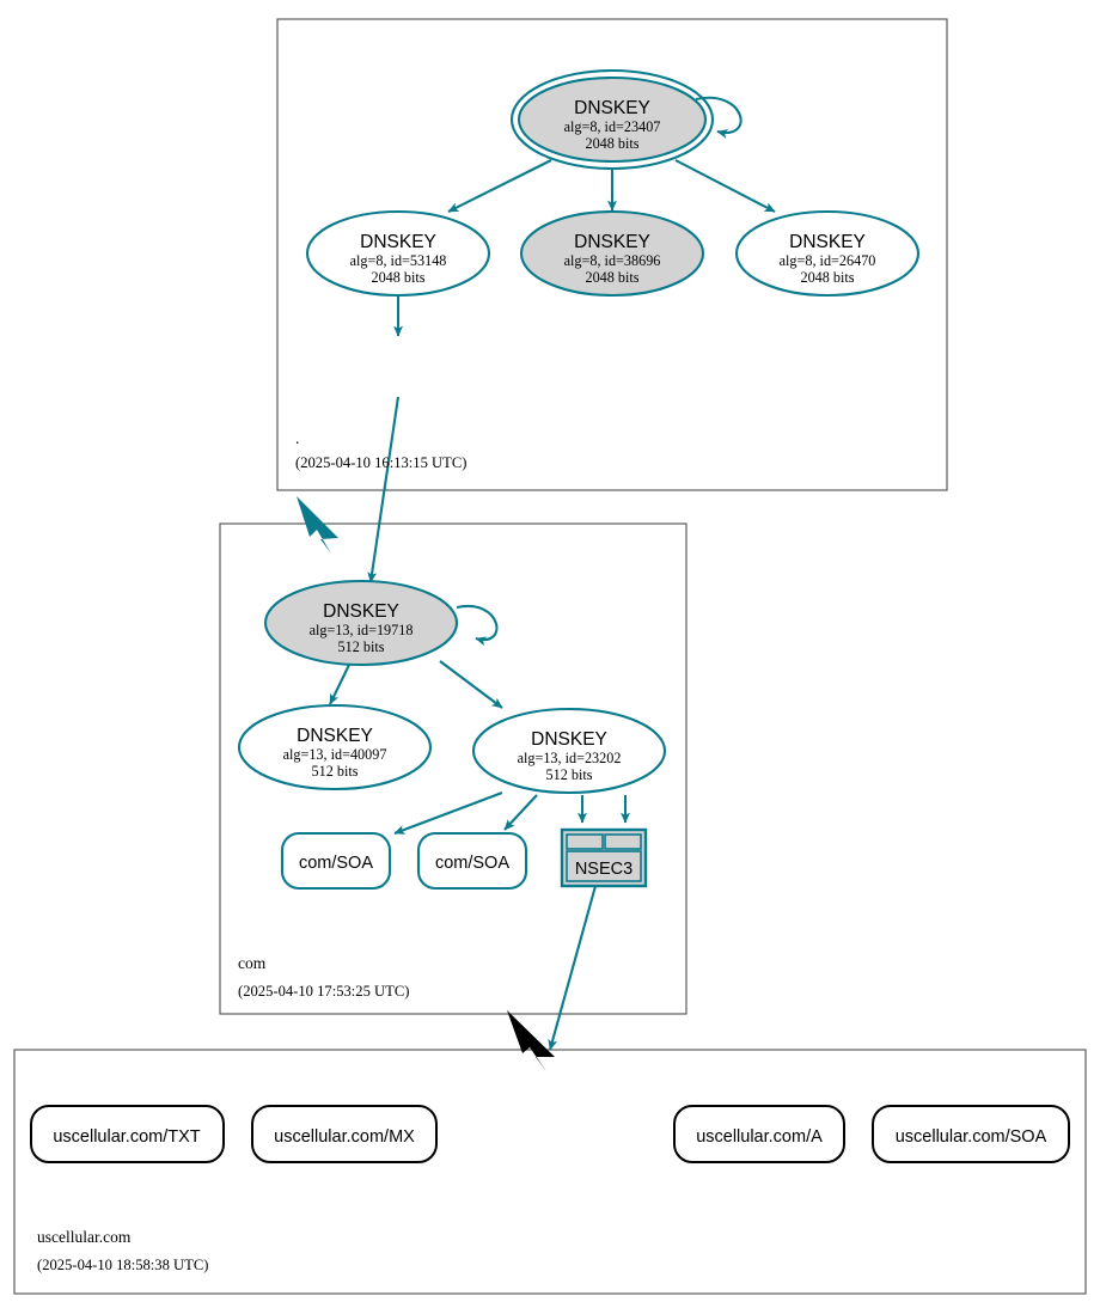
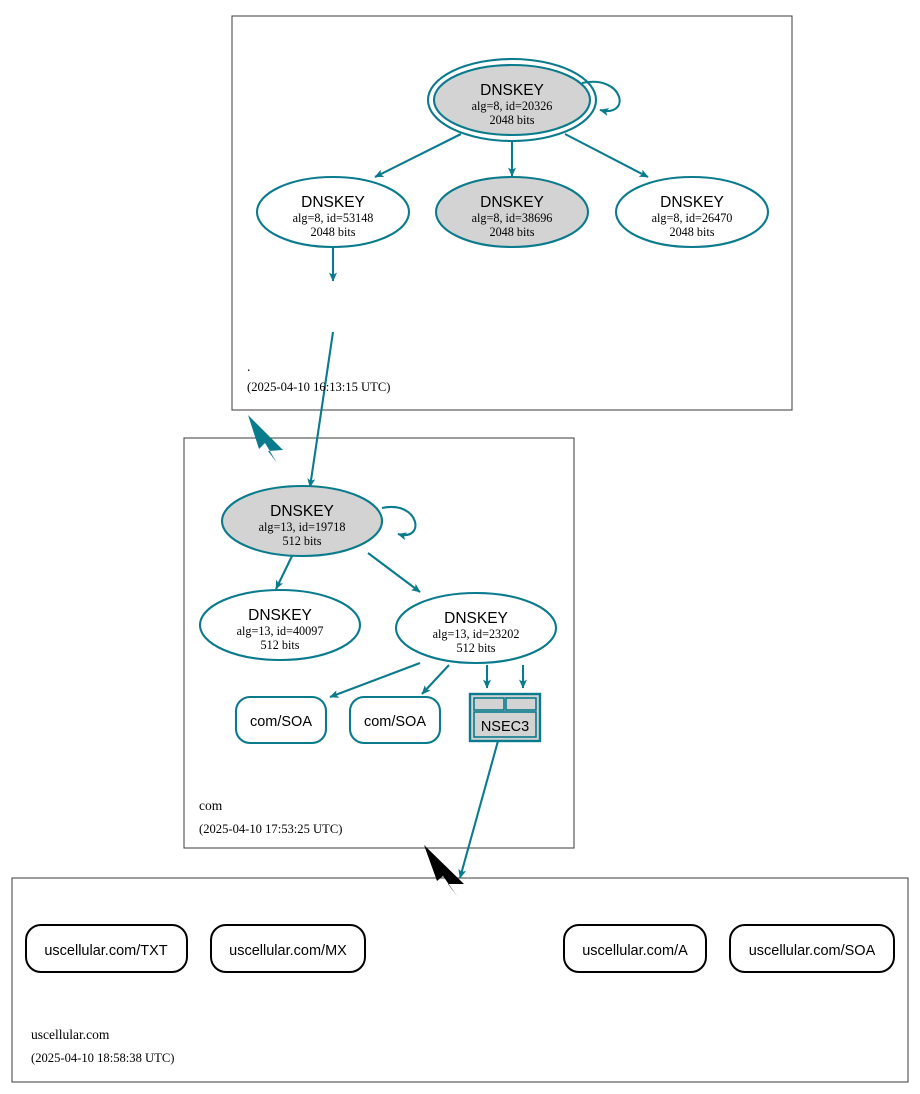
  DNSKEY
- alg=8, id=23407
+ alg=8, id=20326
  2048 bits
  DNSKEY
  alg=8, id=53148
  2048 bits
  DNSKEY
  alg=8, id=38696
  2048 bits
  DNSKEY
  alg=8, id=26470
  2048 bits
  .
  (2025-04-10 16:13:15 UTC)
  DNSKEY
  alg=13, id=19718
  512 bits
  DNSKEY
  alg=13, id=40097
  512 bits
  DNSKEY
  alg=13, id=23202
  512 bits
  com/SOA
  com/SOA
  NSEC3
  com
  (2025-04-10 17:53:25 UTC)
  uscellular.com/TXT
  uscellular.com/MX
  uscellular.com/A
  uscellular.com/SOA
  uscellular.com
  (2025-04-10 18:58:38 UTC)
